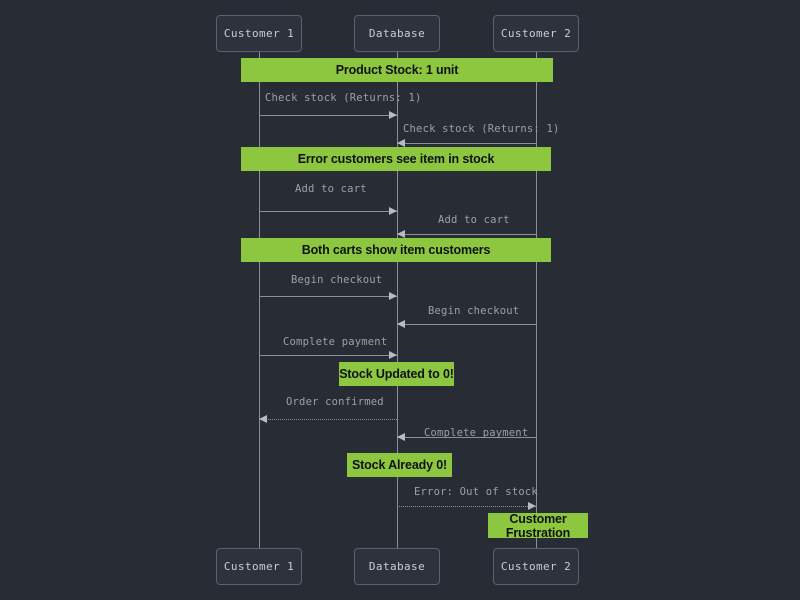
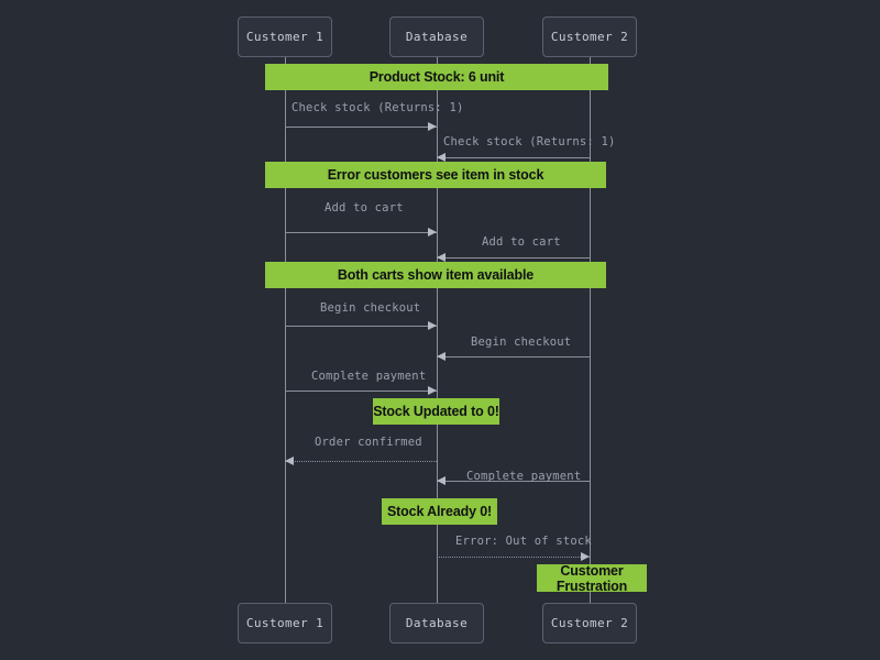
  Customer 1
  Database
  Customer 2
  Customer 1
  Database
  Customer 2
  Check stock (Returns: 1)
  Check stock (Returns: 1)
  Add to cart
  Add to cart
  Begin checkout
  Begin checkout
  Complete payment
  Order confirmed
  Complete payment
  Error: Out of stock
- Product Stock: 1 unit
+ Product Stock: 6 unit
  Error customers see item in stock
- Both carts show item customers
+ Both carts show item available
  Stock Updated to 0!
  Stock Already 0!
  Customer
  Frustration
